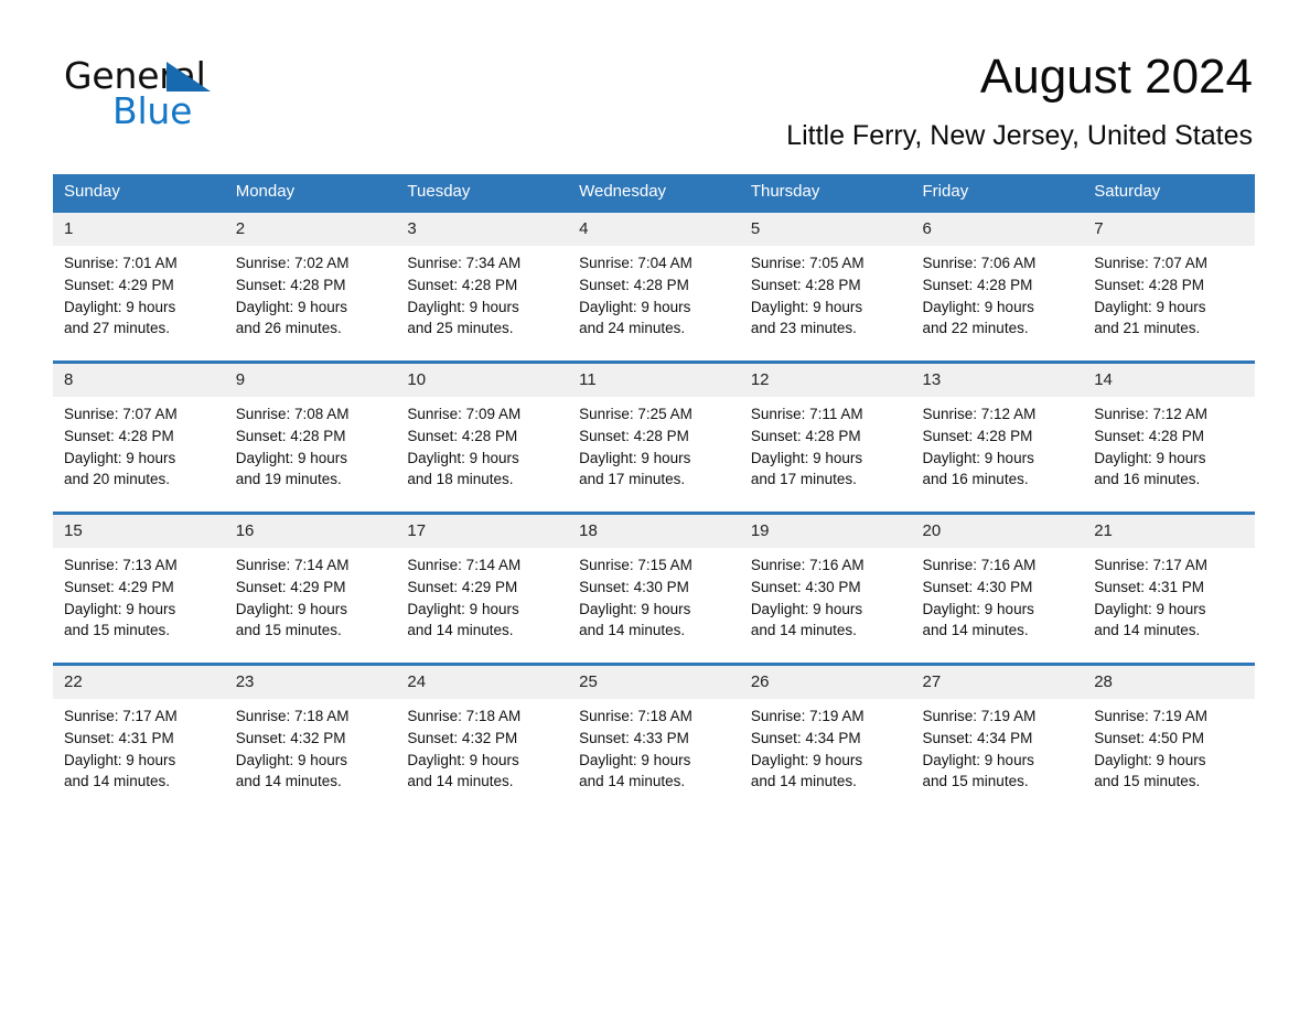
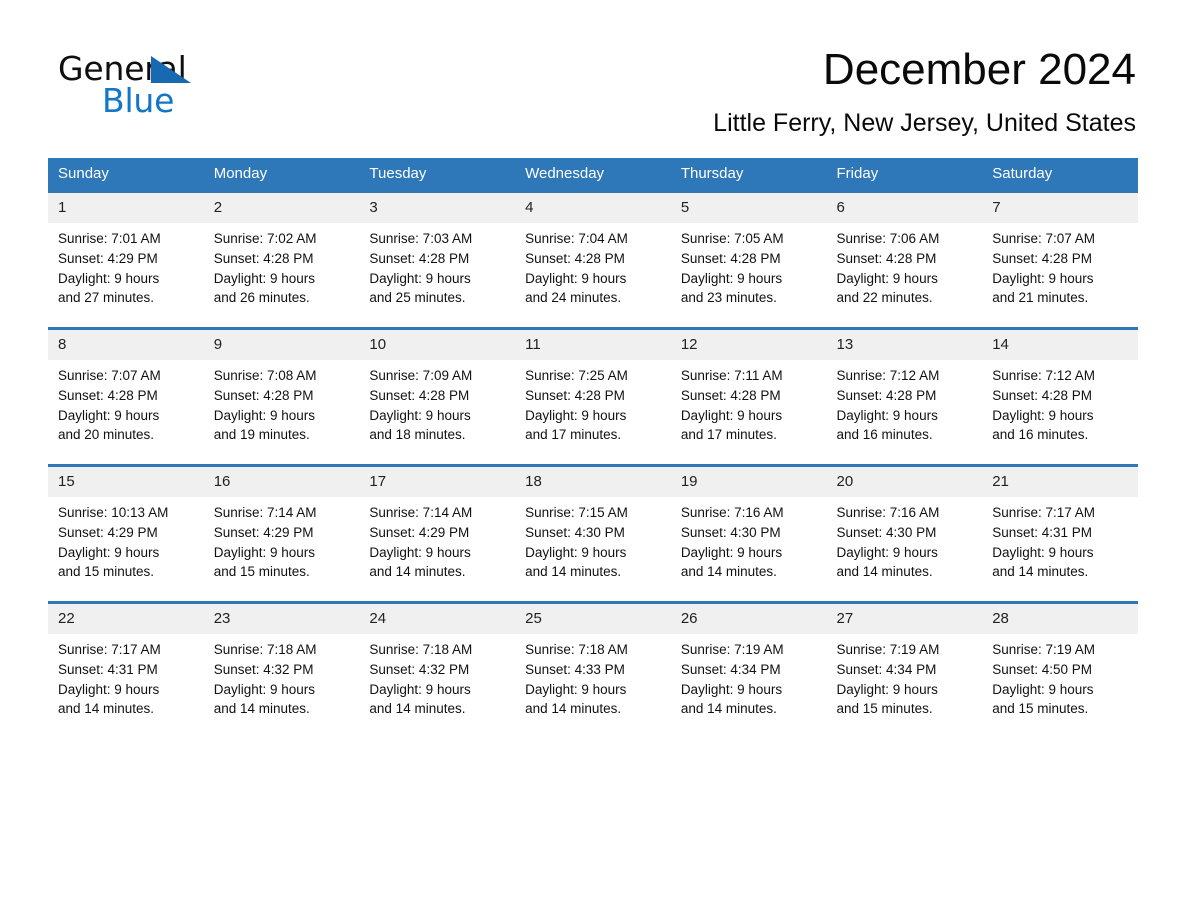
  General
  Blue
- August 2024
+ December 2024
  Little Ferry, New Jersey, United States
  Sunday	Monday	Tuesday	Wednesday	Thursday	Friday	Saturday
- 1 Sunrise: 7:01 AM Sunset: 4:29 PM Daylight: 9 hours and 27 minutes.	2 Sunrise: 7:02 AM Sunset: 4:28 PM Daylight: 9 hours and 26 minutes.	3 Sunrise: 7:34 AM Sunset: 4:28 PM Daylight: 9 hours and 25 minutes.	4 Sunrise: 7:04 AM Sunset: 4:28 PM Daylight: 9 hours and 24 minutes.	5 Sunrise: 7:05 AM Sunset: 4:28 PM Daylight: 9 hours and 23 minutes.	6 Sunrise: 7:06 AM Sunset: 4:28 PM Daylight: 9 hours and 22 minutes.	7 Sunrise: 7:07 AM Sunset: 4:28 PM Daylight: 9 hours and 21 minutes.
+ 1 Sunrise: 7:01 AM Sunset: 4:29 PM Daylight: 9 hours and 27 minutes.	2 Sunrise: 7:02 AM Sunset: 4:28 PM Daylight: 9 hours and 26 minutes.	3 Sunrise: 7:03 AM Sunset: 4:28 PM Daylight: 9 hours and 25 minutes.	4 Sunrise: 7:04 AM Sunset: 4:28 PM Daylight: 9 hours and 24 minutes.	5 Sunrise: 7:05 AM Sunset: 4:28 PM Daylight: 9 hours and 23 minutes.	6 Sunrise: 7:06 AM Sunset: 4:28 PM Daylight: 9 hours and 22 minutes.	7 Sunrise: 7:07 AM Sunset: 4:28 PM Daylight: 9 hours and 21 minutes.
  8 Sunrise: 7:07 AM Sunset: 4:28 PM Daylight: 9 hours and 20 minutes.	9 Sunrise: 7:08 AM Sunset: 4:28 PM Daylight: 9 hours and 19 minutes.	10 Sunrise: 7:09 AM Sunset: 4:28 PM Daylight: 9 hours and 18 minutes.	11 Sunrise: 7:25 AM Sunset: 4:28 PM Daylight: 9 hours and 17 minutes.	12 Sunrise: 7:11 AM Sunset: 4:28 PM Daylight: 9 hours and 17 minutes.	13 Sunrise: 7:12 AM Sunset: 4:28 PM Daylight: 9 hours and 16 minutes.	14 Sunrise: 7:12 AM Sunset: 4:28 PM Daylight: 9 hours and 16 minutes.
- 15 Sunrise: 7:13 AM Sunset: 4:29 PM Daylight: 9 hours and 15 minutes.	16 Sunrise: 7:14 AM Sunset: 4:29 PM Daylight: 9 hours and 15 minutes.	17 Sunrise: 7:14 AM Sunset: 4:29 PM Daylight: 9 hours and 14 minutes.	18 Sunrise: 7:15 AM Sunset: 4:30 PM Daylight: 9 hours and 14 minutes.	19 Sunrise: 7:16 AM Sunset: 4:30 PM Daylight: 9 hours and 14 minutes.	20 Sunrise: 7:16 AM Sunset: 4:30 PM Daylight: 9 hours and 14 minutes.	21 Sunrise: 7:17 AM Sunset: 4:31 PM Daylight: 9 hours and 14 minutes.
+ 15 Sunrise: 10:13 AM Sunset: 4:29 PM Daylight: 9 hours and 15 minutes.	16 Sunrise: 7:14 AM Sunset: 4:29 PM Daylight: 9 hours and 15 minutes.	17 Sunrise: 7:14 AM Sunset: 4:29 PM Daylight: 9 hours and 14 minutes.	18 Sunrise: 7:15 AM Sunset: 4:30 PM Daylight: 9 hours and 14 minutes.	19 Sunrise: 7:16 AM Sunset: 4:30 PM Daylight: 9 hours and 14 minutes.	20 Sunrise: 7:16 AM Sunset: 4:30 PM Daylight: 9 hours and 14 minutes.	21 Sunrise: 7:17 AM Sunset: 4:31 PM Daylight: 9 hours and 14 minutes.
  22 Sunrise: 7:17 AM Sunset: 4:31 PM Daylight: 9 hours and 14 minutes.	23 Sunrise: 7:18 AM Sunset: 4:32 PM Daylight: 9 hours and 14 minutes.	24 Sunrise: 7:18 AM Sunset: 4:32 PM Daylight: 9 hours and 14 minutes.	25 Sunrise: 7:18 AM Sunset: 4:33 PM Daylight: 9 hours and 14 minutes.	26 Sunrise: 7:19 AM Sunset: 4:34 PM Daylight: 9 hours and 14 minutes.	27 Sunrise: 7:19 AM Sunset: 4:34 PM Daylight: 9 hours and 15 minutes.	28 Sunrise: 7:19 AM Sunset: 4:50 PM Daylight: 9 hours and 15 minutes.
